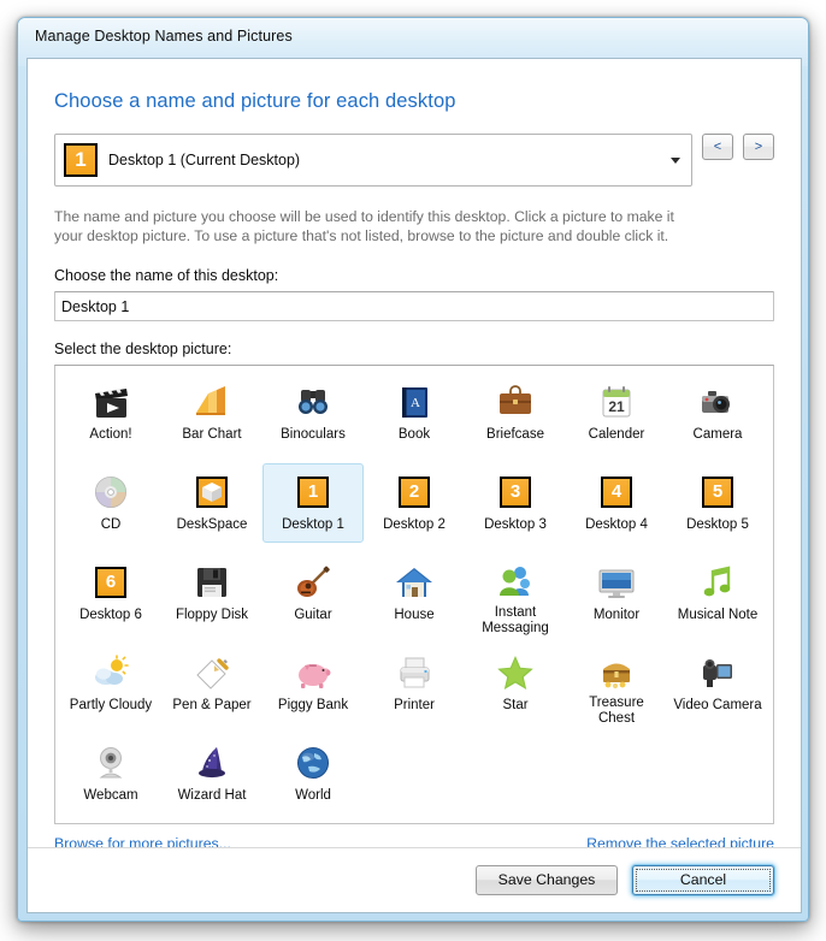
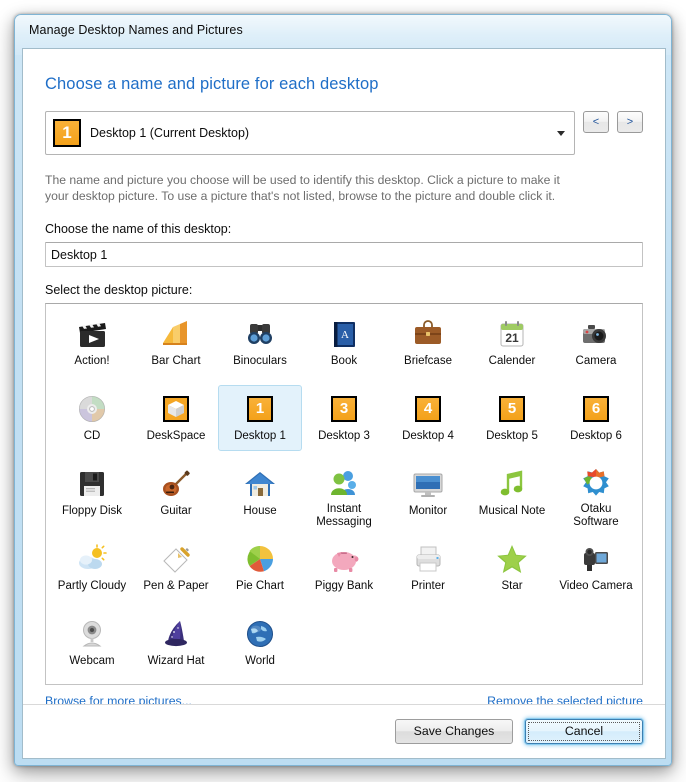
  Manage Desktop Names and Pictures
  Choose a name and picture for each desktop
  1
  Desktop 1 (Current Desktop)
  <
  >
  The name and picture you choose will be used to identify this desktop. Click a picture to make it your desktop picture. To use a picture that's not listed, browse to the picture and double click it.
  Choose the name of this desktop:
  Desktop 1
  Select the desktop picture:
  Action!
  Bar Chart
  Binoculars
  A
  Book
  Briefcase
  21
  Calender
  Camera
  CD
  DeskSpace
  1
  Desktop 1
- 2
- Desktop 2
  3
  Desktop 3
  4
  Desktop 4
  5
  Desktop 5
  6
  Desktop 6
  Floppy Disk
  Guitar
  House
  Instant Messaging
  Monitor
  Musical Note
+ Otaku Software
  Partly Cloudy
  Pen & Paper
+ Pie Chart
  Piggy Bank
  Printer
  Star
- Treasure Chest
  Video Camera
  Webcam
  Wizard Hat
  World
  Browse for more pictures...
  Remove the selected picture
  Save Changes
  Cancel
